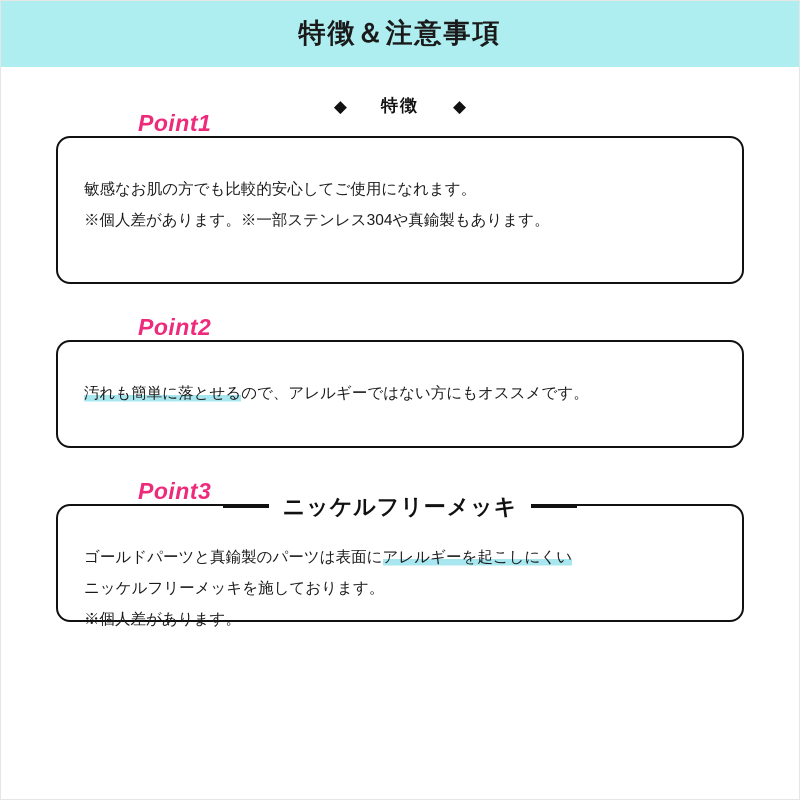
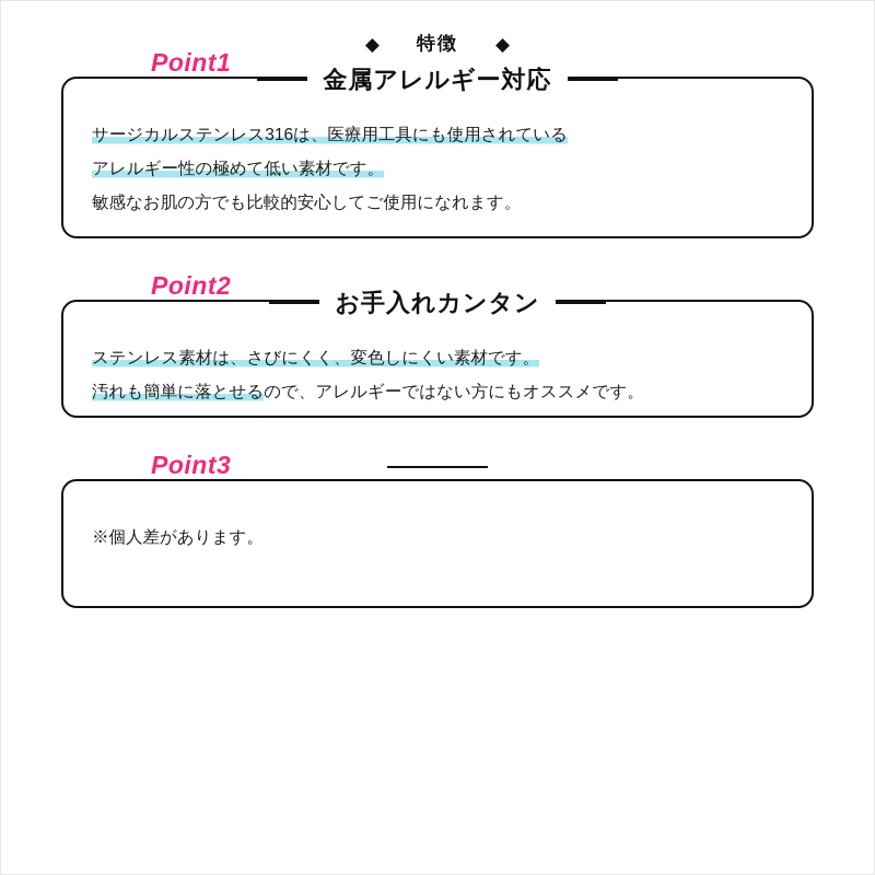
- 特徴＆注意事項
  ◆
  特徴
  ◆
  Point1
+ 金属アレルギー対応
+ サージカルステンレス316は、医療用工具にも使用されている
+ アレルギー性の極めて低い素材です。
  敏感なお肌の方でも比較的安心してご使用になれます。
- ※個人差があります。※一部ステンレス304や真鍮製もあります。
  Point2
+ お手入れカンタン
+ ステンレス素材は、さびにくく、変色しにくい素材です。
  汚れも簡単に落とせるので、アレルギーではない方にもオススメです。
  Point3
- ニッケルフリーメッキ
- ゴールドパーツと真鍮製のパーツは表面にアレルギーを起こしにくい
- ニッケルフリーメッキを施しております。
  ※個人差があります。
